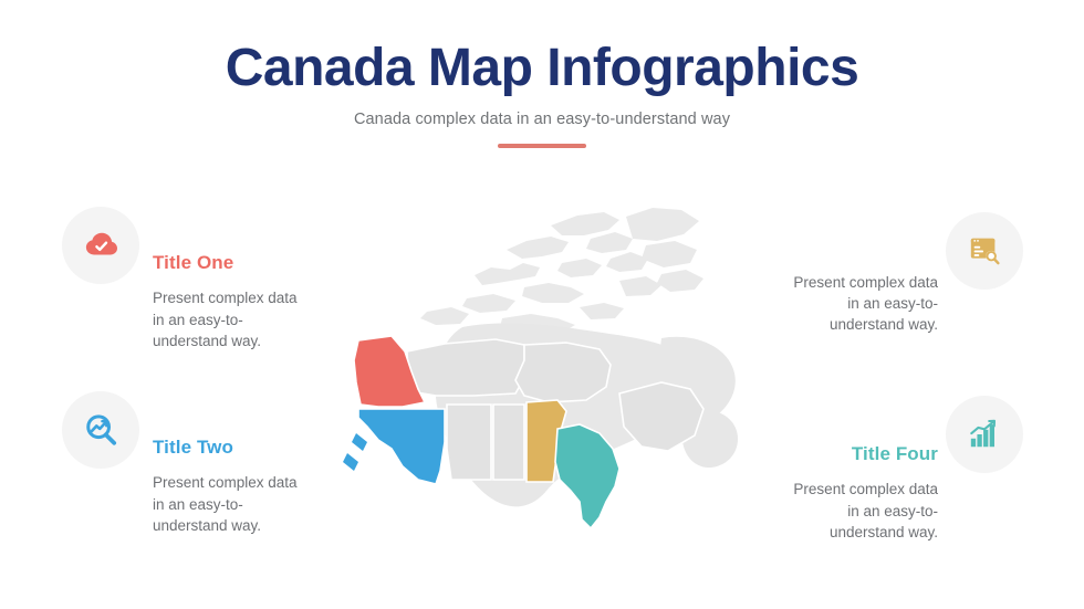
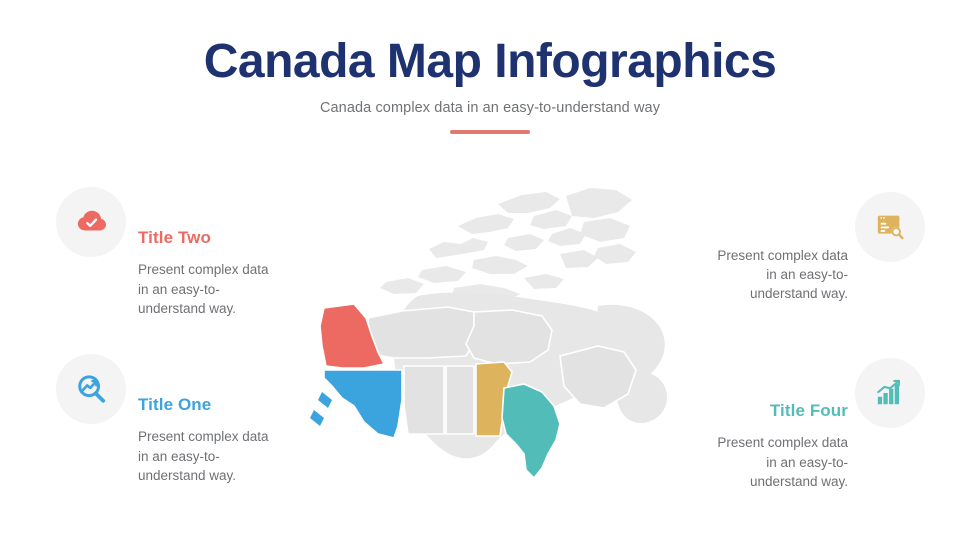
  Canada Map Infographics
  Canada complex data in an easy-to-understand way
- Title One
+ Title Two
  Present complex data
  in an easy-to-
  understand way.
- Title Two
+ Title One
  Present complex data
  in an easy-to-
  understand way.
  Present complex data
  in an easy-to-
  understand way.
  Title Four
  Present complex data
  in an easy-to-
  understand way.
